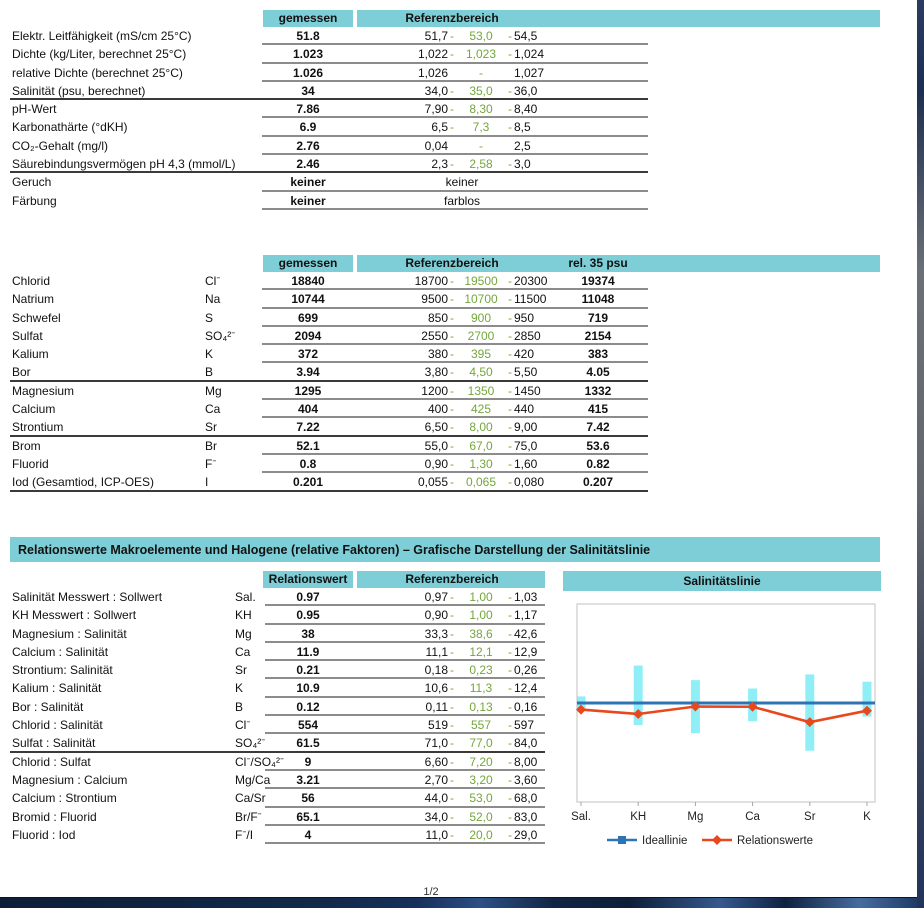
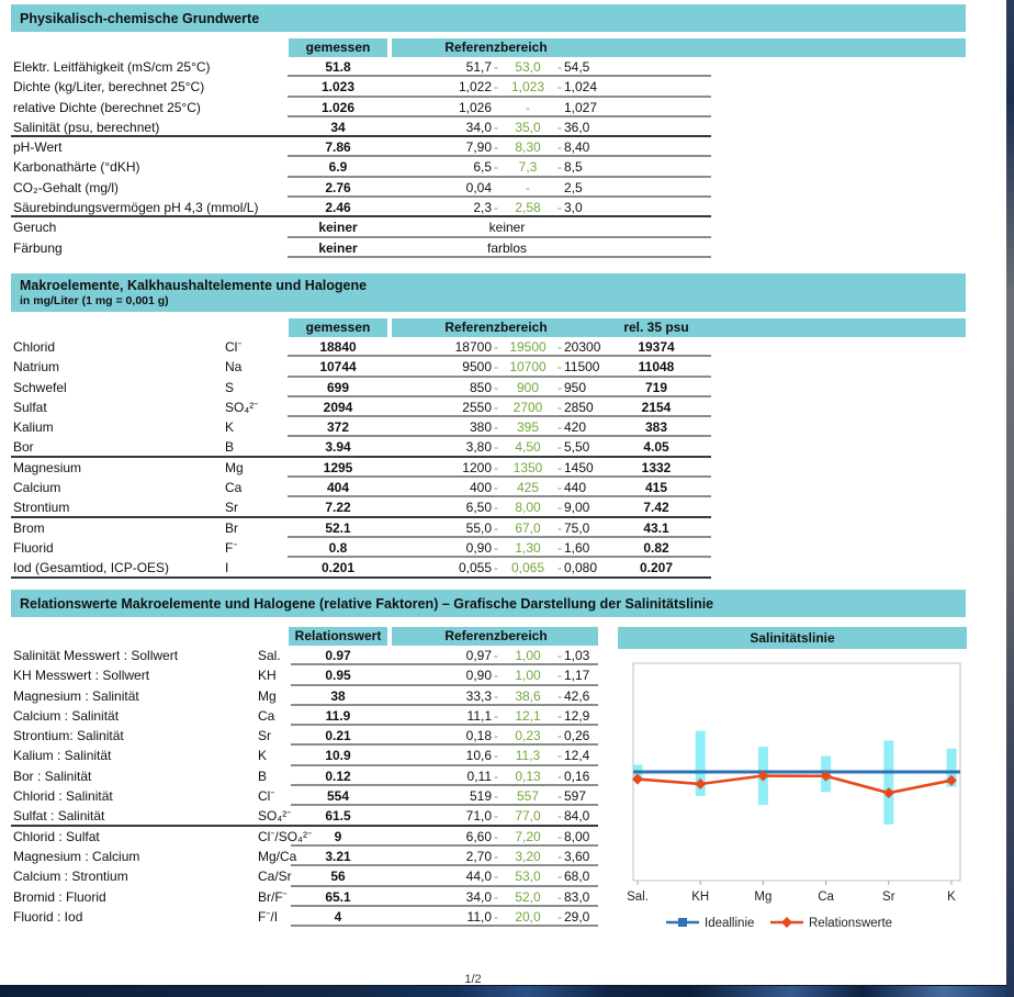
+ Physikalisch-chemische Grundwerte
  gemessen
  Referenzbereich
  Elektr. Leitfähigkeit (mS/cm 25°C)
  51.8
  51,7
  -
  53,0
  -
  54,5
  Dichte (kg/Liter, berechnet 25°C)
  1.023
  1,022
  -
  1,023
  -
  1,024
  relative Dichte (berechnet 25°C)
  1.026
  1,026
  -
  1,027
  Salinität (psu, berechnet)
  34
  34,0
  -
  35,0
  -
  36,0
  pH-Wert
  7.86
  7,90
  -
  8,30
  -
  8,40
  Karbonathärte (°dKH)
  6.9
  6,5
  -
  7,3
  -
  8,5
  CO₂-Gehalt (mg/l)
  2.76
  0,04
  -
  2,5
  Säurebindungsvermögen pH 4,3 (mmol/L)
  2.46
  2,3
  -
  2,58
  -
  3,0
  Geruch
  keiner
  keiner
  Färbung
  keiner
  farblos
+ Makroelemente, Kalkhaushaltelemente und Halogene
+ in mg/Liter (1 mg = 0,001 g)
  gemessen
  Referenzbereich
  rel. 35 psu
  Chlorid
  Cl⁻
  18840
  18700
  -
  19500
  -
  20300
  19374
  Natrium
  Na
  10744
  9500
  -
  10700
  -
  11500
  11048
  Schwefel
  S
  699
  850
  -
  900
  -
  950
  719
  Sulfat
  SO₄²⁻
  2094
  2550
  -
  2700
  -
  2850
  2154
  Kalium
  K
  372
  380
  -
  395
  -
  420
  383
  Bor
  B
  3.94
  3,80
  -
  4,50
  -
  5,50
  4.05
  Magnesium
  Mg
  1295
  1200
  -
  1350
  -
  1450
  1332
  Calcium
  Ca
  404
  400
  -
  425
  -
  440
  415
  Strontium
  Sr
  7.22
  6,50
  -
  8,00
  -
  9,00
  7.42
  Brom
  Br
  52.1
  55,0
  -
  67,0
  -
  75,0
- 53.6
+ 43.1
  Fluorid
  F⁻
  0.8
  0,90
  -
  1,30
  -
  1,60
  0.82
  Iod (Gesamtiod, ICP-OES)
  I
  0.201
  0,055
  -
  0,065
  -
  0,080
  0.207
  Relationswerte Makroelemente und Halogene (relative Faktoren) – Grafische Darstellung der Salinitätslinie
  Relationswert
  Referenzbereich
  Salinität Messwert : Sollwert
  Sal.
  0.97
  0,97
  -
  1,00
  -
  1,03
  KH Messwert : Sollwert
  KH
  0.95
  0,90
  -
  1,00
  -
  1,17
  Magnesium : Salinität
  Mg
  38
  33,3
  -
  38,6
  -
  42,6
  Calcium : Salinität
  Ca
  11.9
  11,1
  -
  12,1
  -
  12,9
  Strontium: Salinität
  Sr
  0.21
  0,18
  -
  0,23
  -
  0,26
  Kalium : Salinität
  K
  10.9
  10,6
  -
  11,3
  -
  12,4
  Bor : Salinität
  B
  0.12
  0,11
  -
  0,13
  -
  0,16
  Chlorid : Salinität
  Cl⁻
  554
  519
  -
  557
  -
  597
  Sulfat : Salinität
  SO₄²⁻
  61.5
  71,0
  -
  77,0
  -
  84,0
  Chlorid : Sulfat
  Cl⁻/SO₄²⁻
  9
  6,60
  -
  7,20
  -
  8,00
  Magnesium : Calcium
  Mg/Ca
  3.21
  2,70
  -
  3,20
  -
  3,60
  Calcium : Strontium
  Ca/Sr
  56
  44,0
  -
  53,0
  -
  68,0
  Bromid : Fluorid
  Br/F⁻
  65.1
  34,0
  -
  52,0
  -
  83,0
  Fluorid : Iod
  F⁻/I
  4
  11,0
  -
  20,0
  -
  29,0
  Salinitätslinie
  Sal.
  KH
  Mg
  Ca
  Sr
  K
  Ideallinie
  Relationswerte
  1/2
